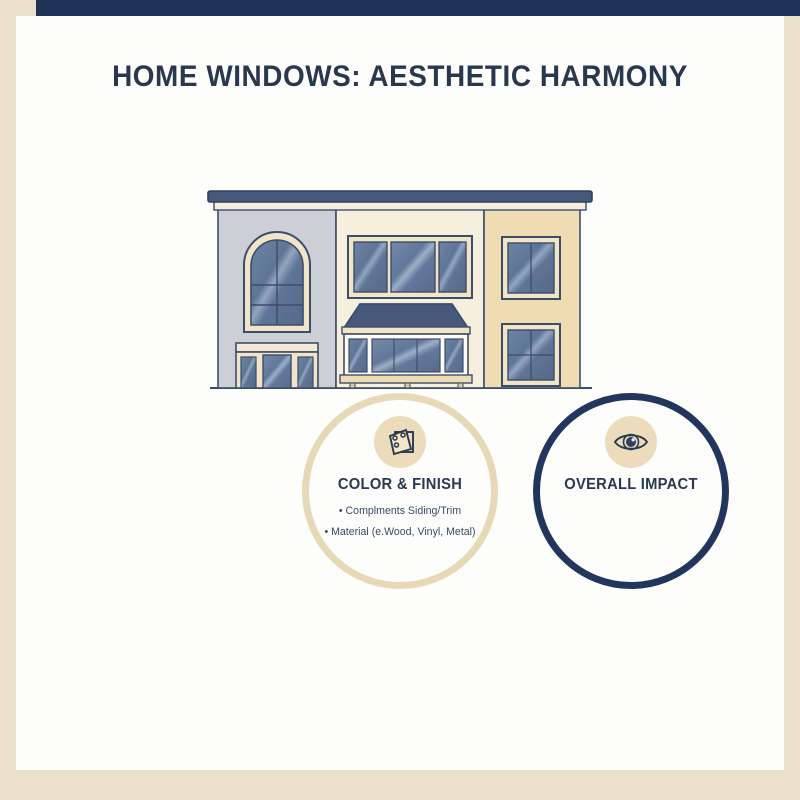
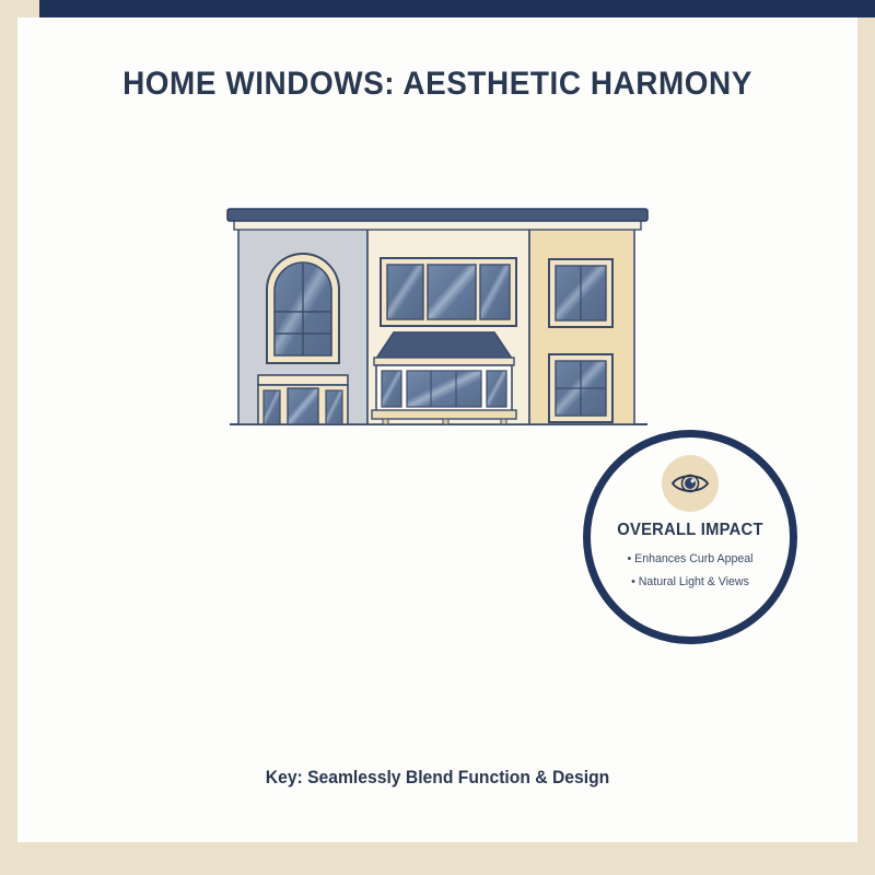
  HOME WINDOWS: AESTHETIC HARMONY
- COLOR & FINISH
- Complments Siding/Trim
- Material (e.Wood, Vinyl, Metal)
  OVERALL IMPACT
+ Enhances Curb Appeal
+ Natural Light & Views
+ Key: Seamlessly Blend Function & Design
